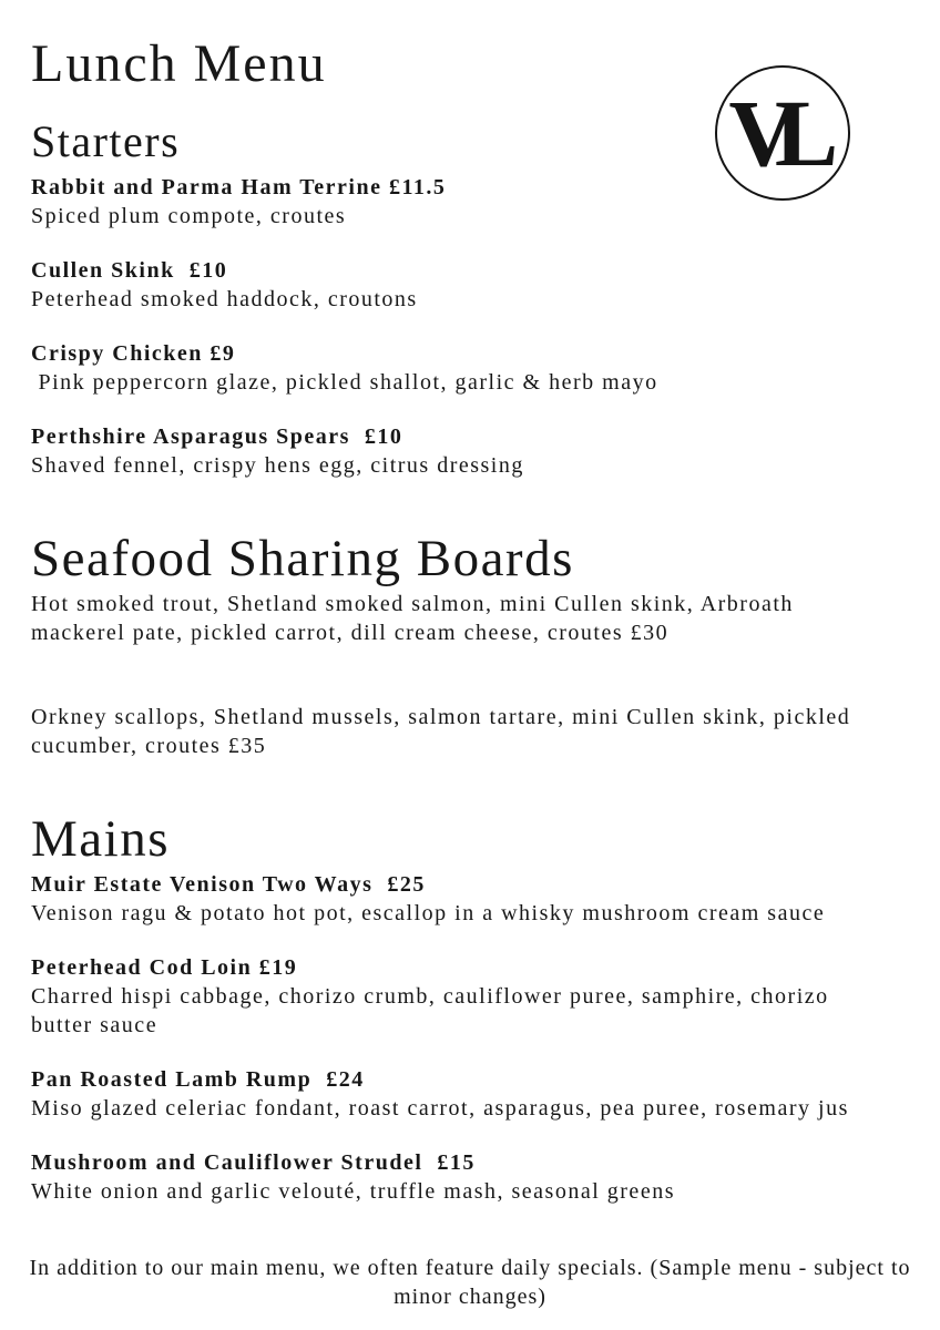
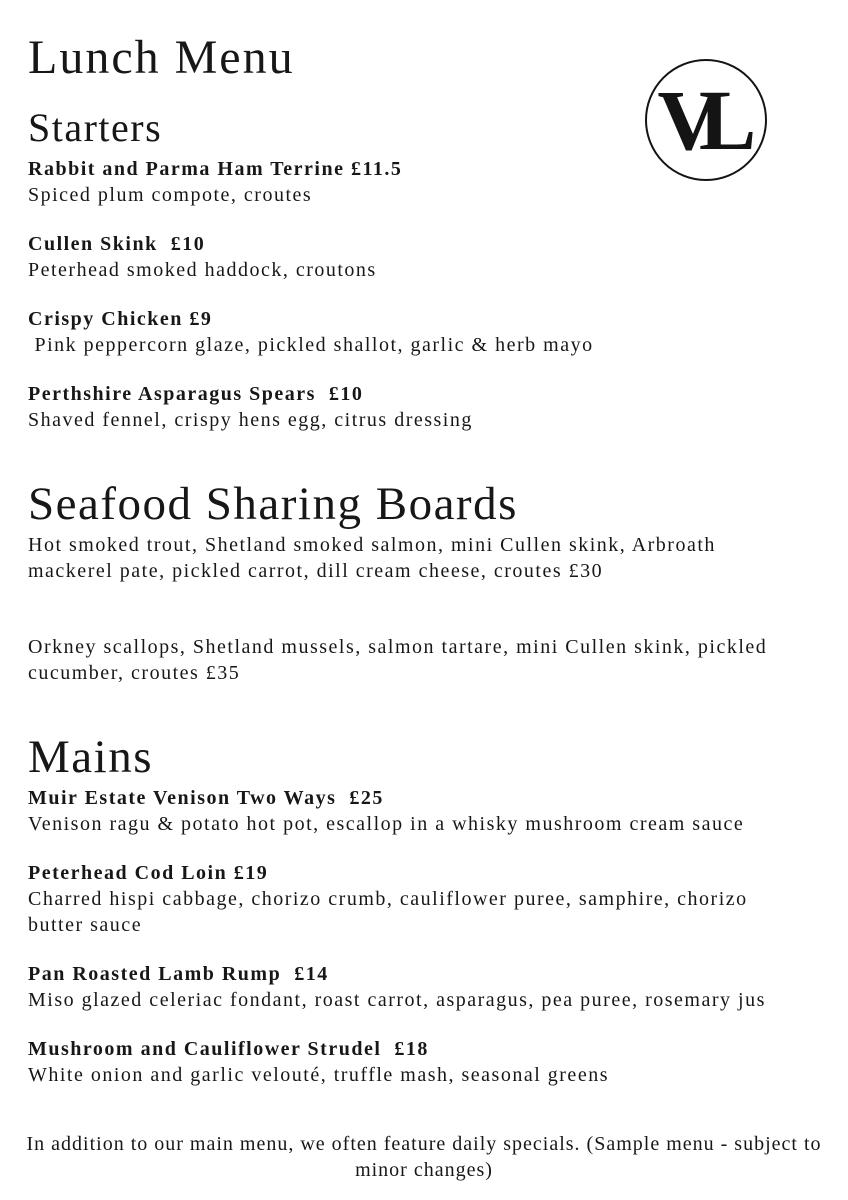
  VL
  Lunch Menu
  Starters
  Rabbit and Parma Ham Terrine £11.5
  Spiced plum compote, croutes
  Cullen Skink £10
  Peterhead smoked haddock, croutons
  Crispy Chicken £9
  Pink peppercorn glaze, pickled shallot, garlic & herb mayo
  Perthshire Asparagus Spears £10
  Shaved fennel, crispy hens egg, citrus dressing
  Seafood Sharing Boards
  Hot smoked trout, Shetland smoked salmon, mini Cullen skink, Arbroath mackerel pate, pickled carrot, dill cream cheese, croutes £30
  Orkney scallops, Shetland mussels, salmon tartare, mini Cullen skink, pickled cucumber, croutes £35
  Mains
  Muir Estate Venison Two Ways £25
  Venison ragu & potato hot pot, escallop in a whisky mushroom cream sauce
  Peterhead Cod Loin £19
  Charred hispi cabbage, chorizo crumb, cauliflower puree, samphire, chorizo butter sauce
- Pan Roasted Lamb Rump £24
+ Pan Roasted Lamb Rump £14
  Miso glazed celeriac fondant, roast carrot, asparagus, pea puree, rosemary jus
- Mushroom and Cauliflower Strudel £15
+ Mushroom and Cauliflower Strudel £18
  White onion and garlic velouté, truffle mash, seasonal greens
  In addition to our main menu, we often feature daily specials. (Sample menu - subject to minor changes)
